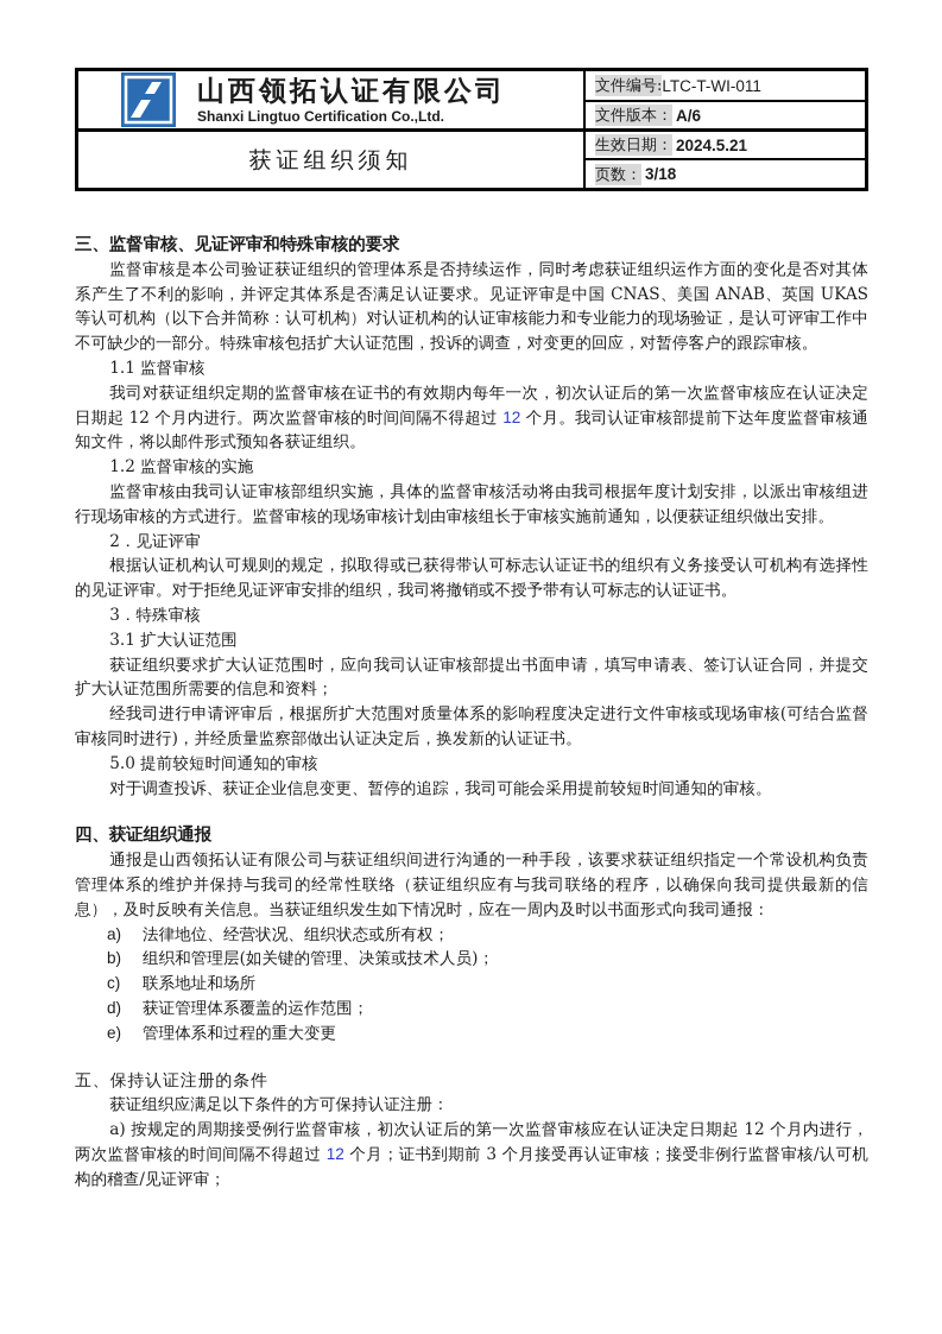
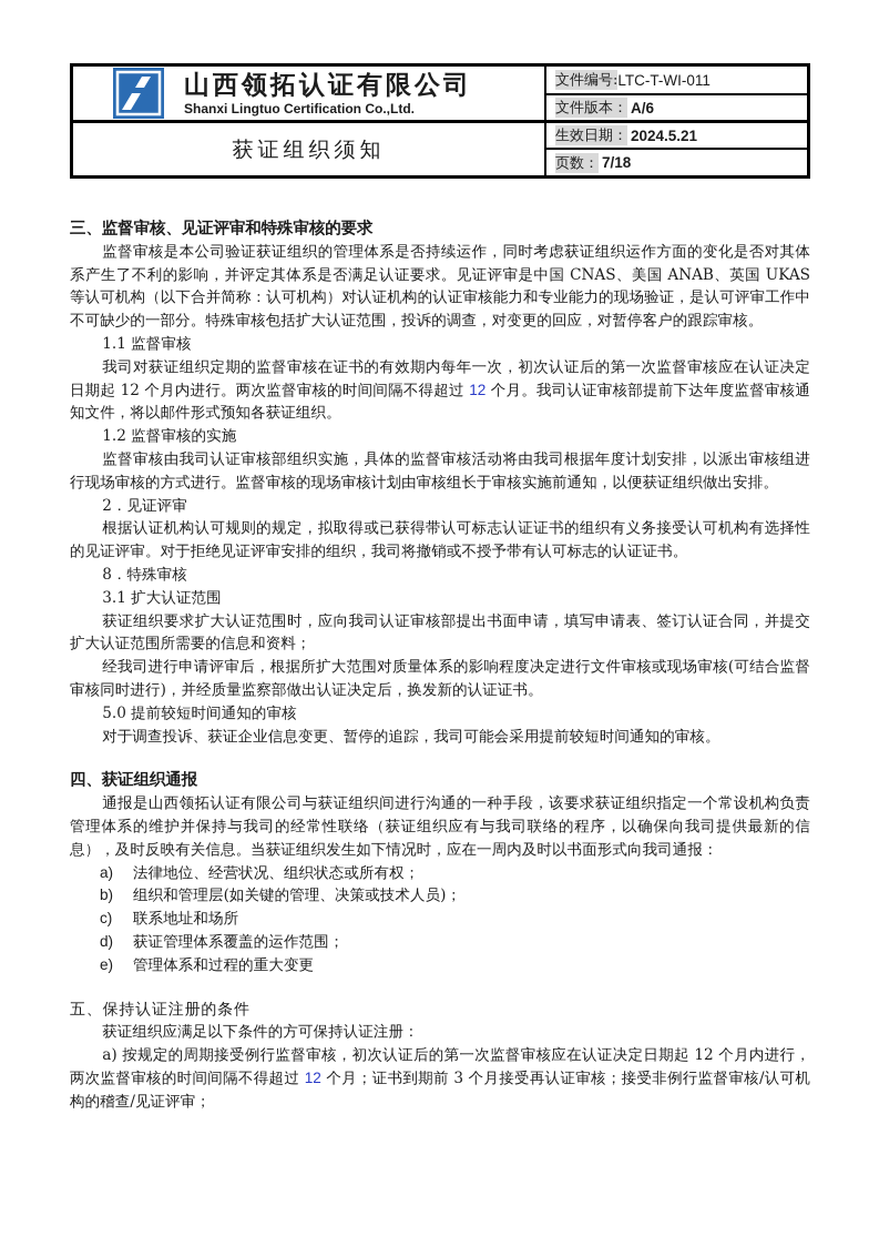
  山西领拓认证有限公司
  Shanxi Lingtuo Certification Co.,Ltd.
  获证组织须知
  文件编号:
  LTC-T-WI-011
  文件版本：
  A/6
  生效日期：
  2024.5.21
  页数：
- 3/18
+ 7/18
  三、监督审核、见证评审和特殊审核的要求
  监督审核是本公司验证获证组织的管理体系是否持续运作，同时考虑获证组织运作方面的变化是否对其体系产生了不利的影响，并评定其体系是否满足认证要求。见证评审是中国 CNAS、美国 ANAB、英国 UKAS 等认可机构（以下合并简称：认可机构）对认证机构的认证审核能力和专业能力的现场验证，是认可评审工作中不可缺少的一部分。特殊审核包括扩大认证范围，投诉的调查，对变更的回应，对暂停客户的跟踪审核。
  1.1 监督审核
  我司对获证组织定期的监督审核在证书的有效期内每年一次，初次认证后的第一次监督审核应在认证决定日期起 12 个月内进行。两次监督审核的时间间隔不得超过 12 个月。我司认证审核部提前下达年度监督审核通知文件，将以邮件形式预知各获证组织。
  1.2 监督审核的实施
  监督审核由我司认证审核部组织实施，具体的监督审核活动将由我司根据年度计划安排，以派出审核组进行现场审核的方式进行。监督审核的现场审核计划由审核组长于审核实施前通知，以便获证组织做出安排。
  2．见证评审
  根据认证机构认可规则的规定，拟取得或已获得带认可标志认证证书的组织有义务接受认可机构有选择性的见证评审。对于拒绝见证评审安排的组织，我司将撤销或不授予带有认可标志的认证证书。
- 3．特殊审核
+ 8．特殊审核
  3.1 扩大认证范围
  获证组织要求扩大认证范围时，应向我司认证审核部提出书面申请，填写申请表、签订认证合同，并提交扩大认证范围所需要的信息和资料；
  经我司进行申请评审后，根据所扩大范围对质量体系的影响程度决定进行文件审核或现场审核(可结合监督审核同时进行)，并经质量监察部做出认证决定后，换发新的认证证书。
  5.0 提前较短时间通知的审核
  对于调查投诉、获证企业信息变更、暂停的追踪，我司可能会采用提前较短时间通知的审核。
  四、获证组织通报
  通报是山西领拓认证有限公司与获证组织间进行沟通的一种手段，该要求获证组织指定一个常设机构负责管理体系的维护并保持与我司的经常性联络（获证组织应有与我司联络的程序，以确保向我司提供最新的信息），及时反映有关信息。当获证组织发生如下情况时，应在一周内及时以书面形式向我司通报：
  a)
  法律地位、经营状况、组织状态或所有权；
  b)
  组织和管理层(如关键的管理、决策或技术人员)；
  c)
  联系地址和场所
  d)
  获证管理体系覆盖的运作范围；
  e)
  管理体系和过程的重大变更
  五、保持认证注册的条件
  获证组织应满足以下条件的方可保持认证注册：
  a) 按规定的周期接受例行监督审核，初次认证后的第一次监督审核应在认证决定日期起 12 个月内进行，两次监督审核的时间间隔不得超过 12 个月；证书到期前 3 个月接受再认证审核；接受非例行监督审核/认可机构的稽查/见证评审；
